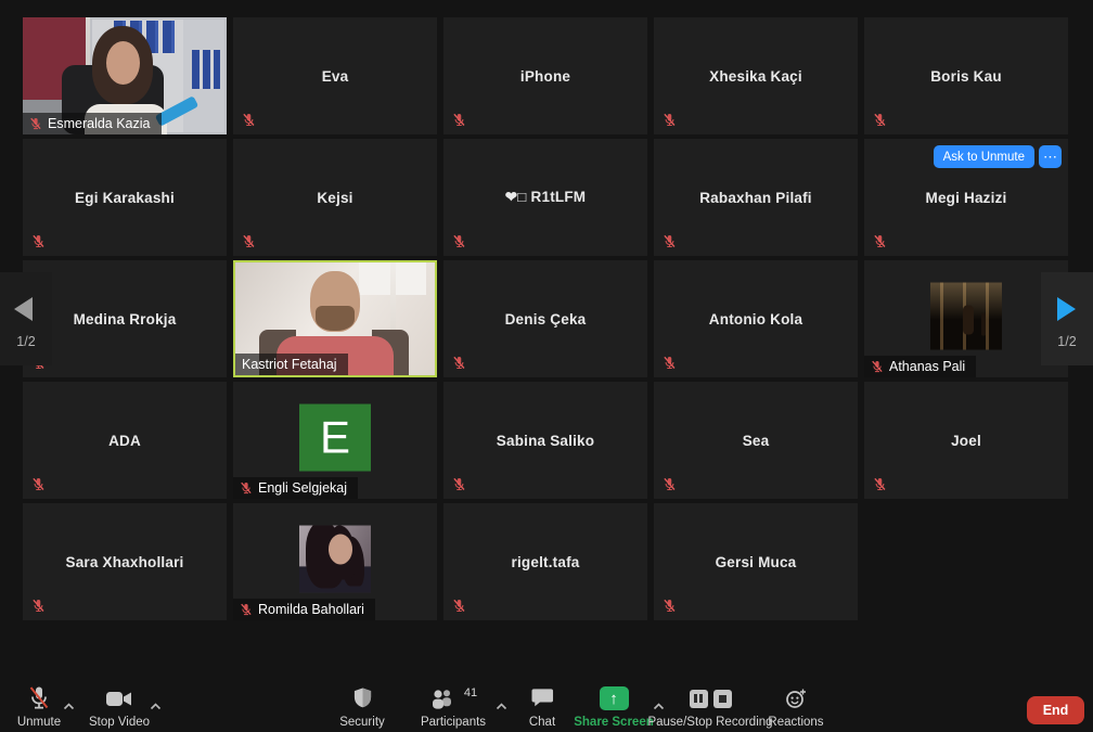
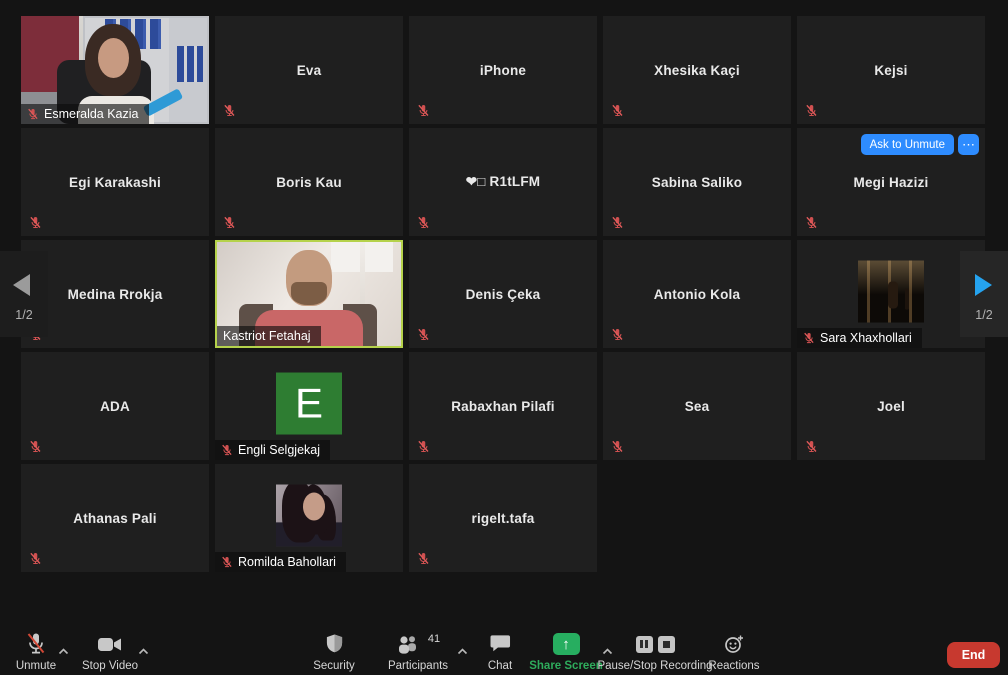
  Esmeralda Kazia
  Eva
  iPhone
  Xhesika Kaçi
- Boris Kau
+ Kejsi
  Egi Karakashi
- Kejsi
+ Boris Kau
  ❤□ R1tLFM
- Rabaxhan Pilafi
+ Sabina Saliko
  Megi Hazizi
  Ask to Unmute
  ⋯
  Medina Rrokja
  Kastriot Fetahaj
  Denis Çeka
  Antonio Kola
- Athanas Pali
+ Sara Xhaxhollari
  ADA
  E
  Engli Selgjekaj
- Sabina Saliko
+ Rabaxhan Pilafi
  Sea
  Joel
- Sara Xhaxhollari
+ Athanas Pali
  Romilda Bahollari
  rigelt.tafa
- Gersi Muca
  1/2
  1/2
  Unmute
  Stop Video
  Security
  41
  Participants
  Chat
  ↑
  Share Screen
  Pause/Stop Recording
  Reactions
  End
